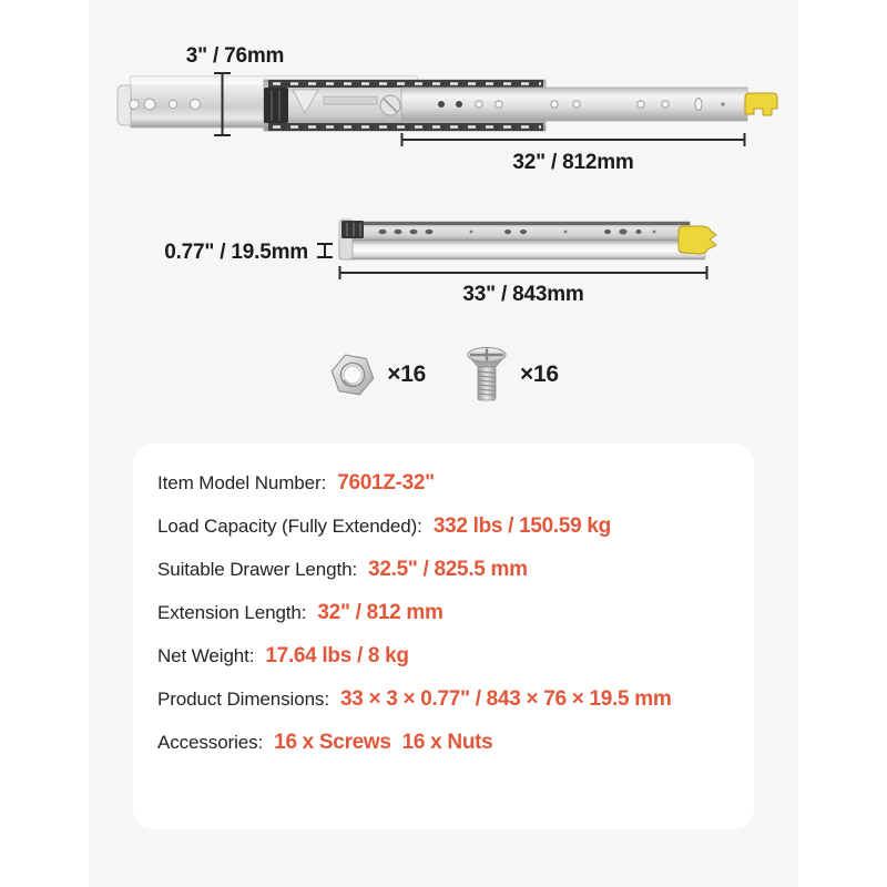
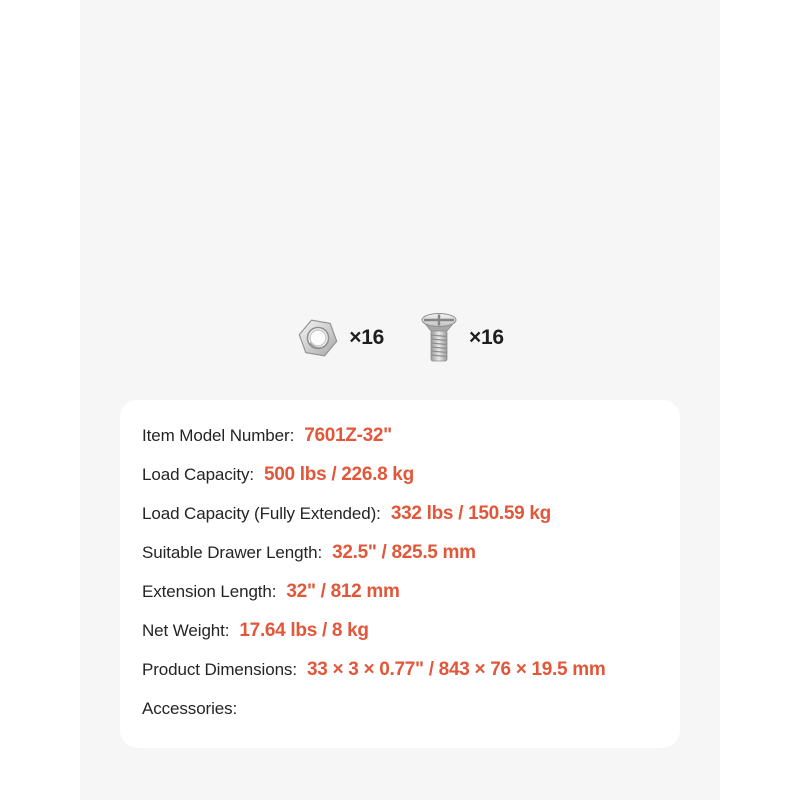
- 3" / 76mm
- 32" / 812mm
- 0.77" / 19.5mm
- 33" / 843mm
  ×16
  ×16
  Item Model Number:
  7601Z-32"
+ Load Capacity:
+ 500 lbs / 226.8 kg
  Load Capacity (Fully Extended):
  332 lbs / 150.59 kg
  Suitable Drawer Length:
  32.5" / 825.5 mm
  Extension Length:
  32" / 812 mm
  Net Weight:
  17.64 lbs / 8 kg
  Product Dimensions:
  33 × 3 × 0.77" / 843 × 76 × 19.5 mm
  Accessories:
- 16 x Screws 16 x Nuts
